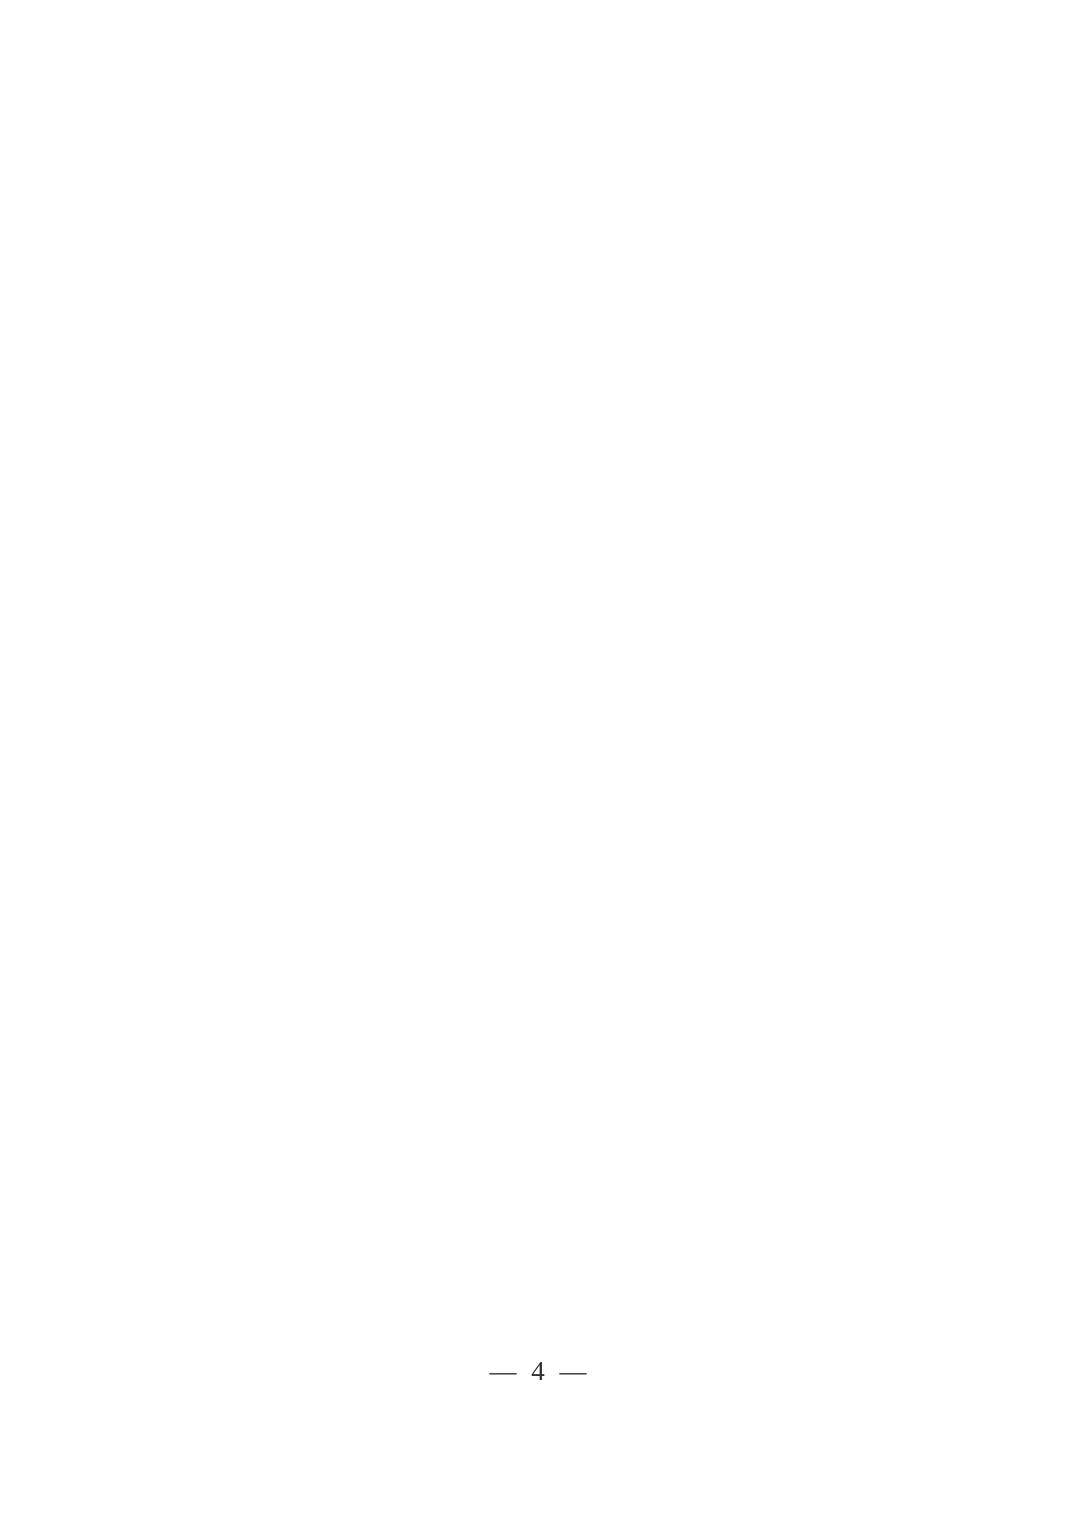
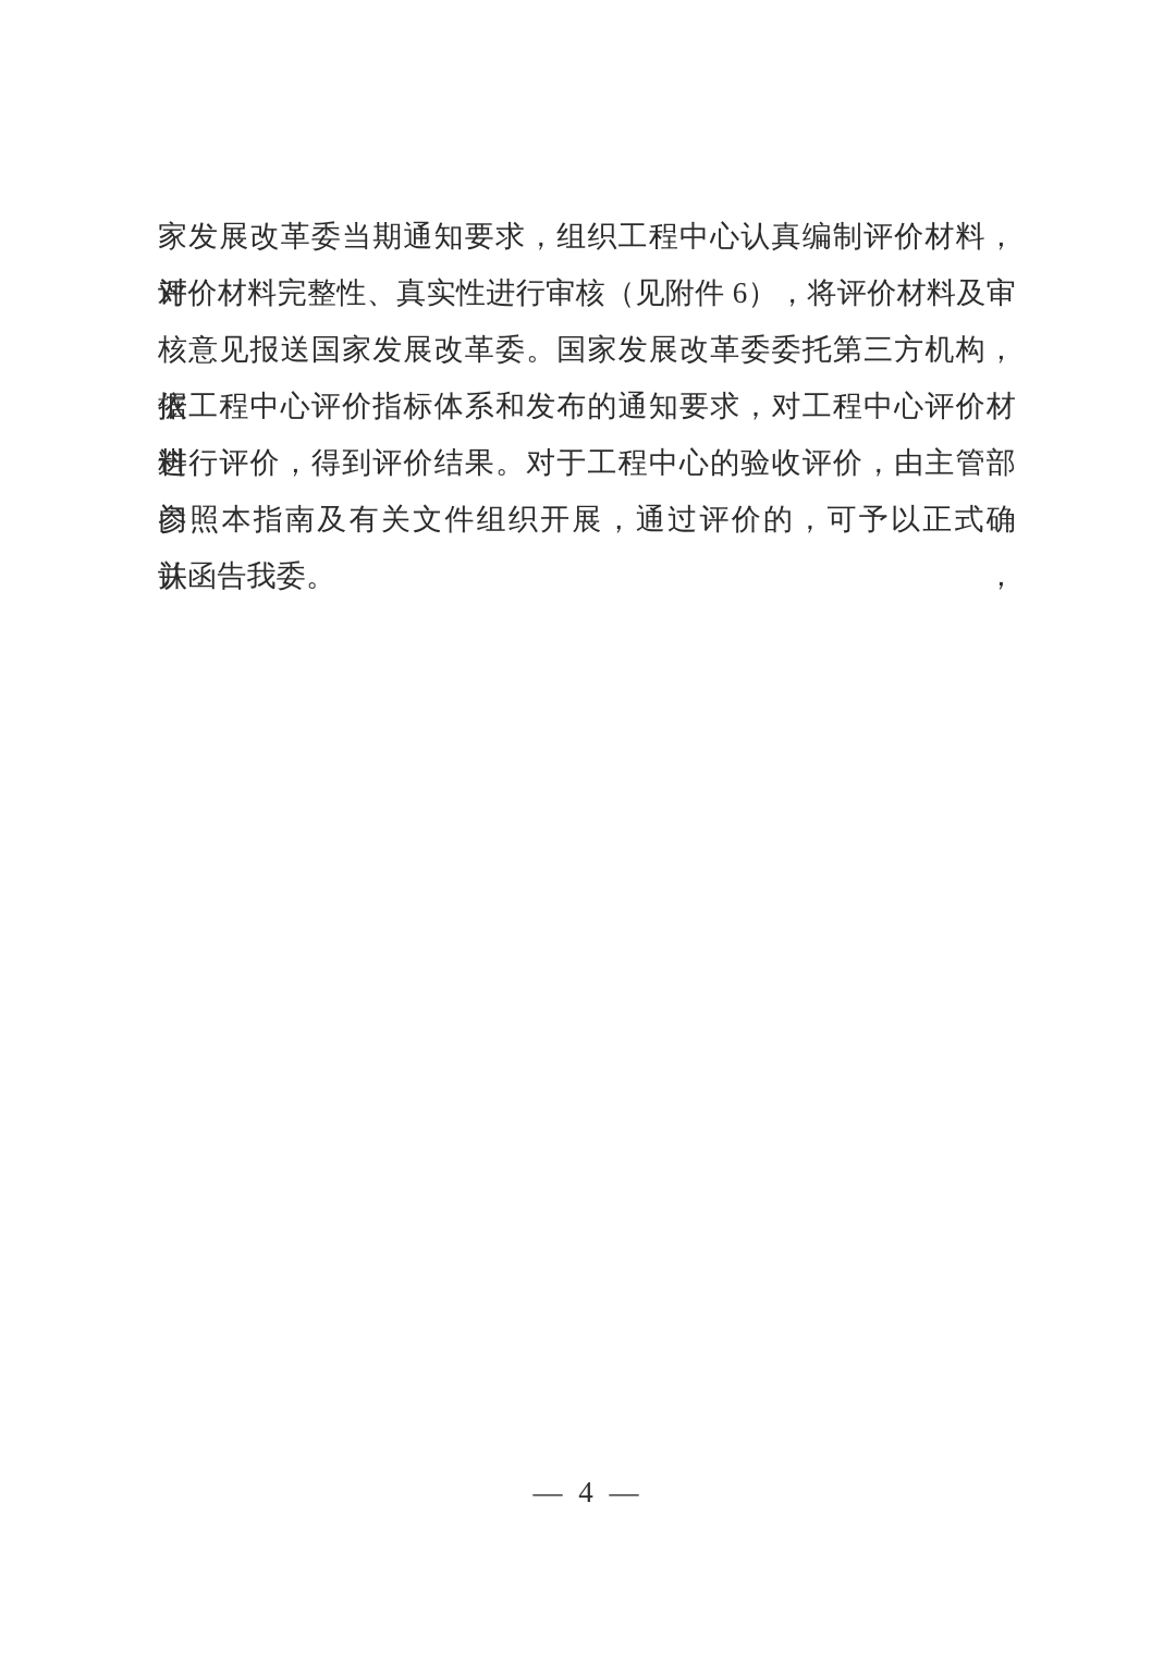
+ 家发展改革委当期通知要求，组织工程中心认真编制评价材料，对
+ 评价材料完整性、真实性进行审核（见附件 6），将评价材料及审
+ 核意见报送国家发展改革委。国家发展改革委委托第三方机构，依
+ 据工程中心评价指标体系和发布的通知要求，对工程中心评价材料
+ 进行评价，得到评价结果。对于工程中心的验收评价，由主管部门
+ 参照本指南及有关文件组织开展，通过评价的，可予以正式确认，
+ 并函告我委。
  — 4 —
